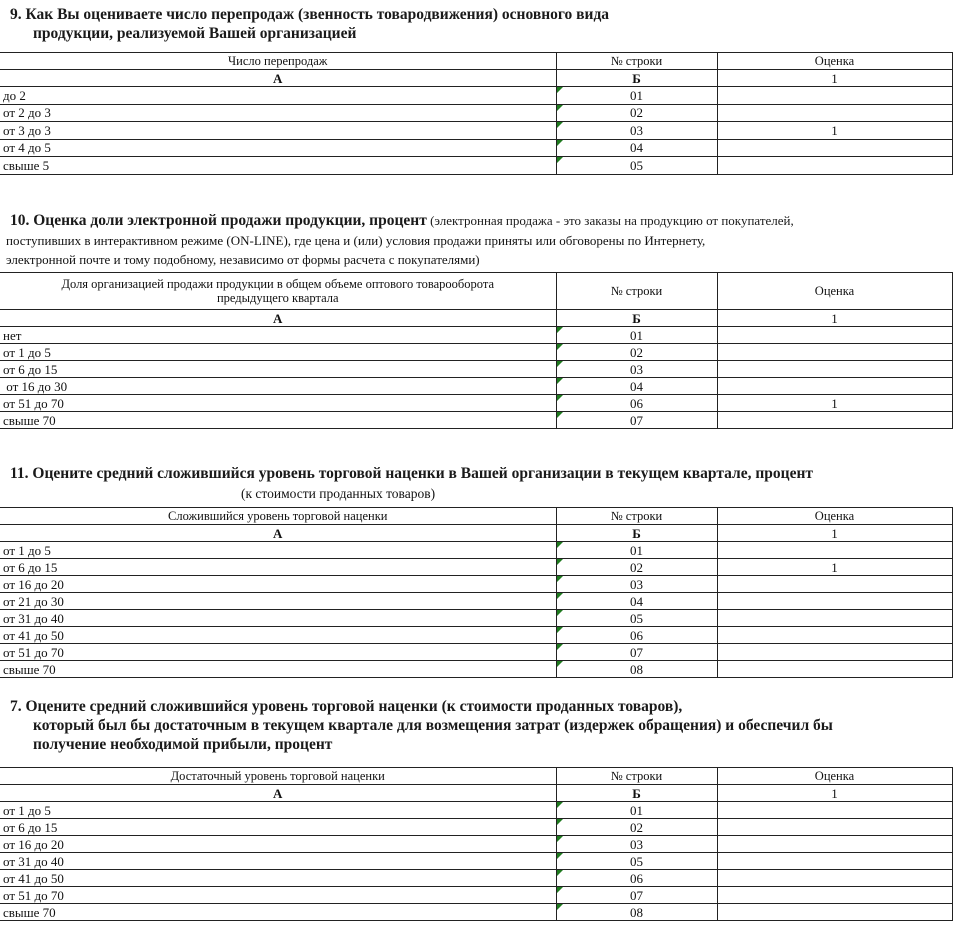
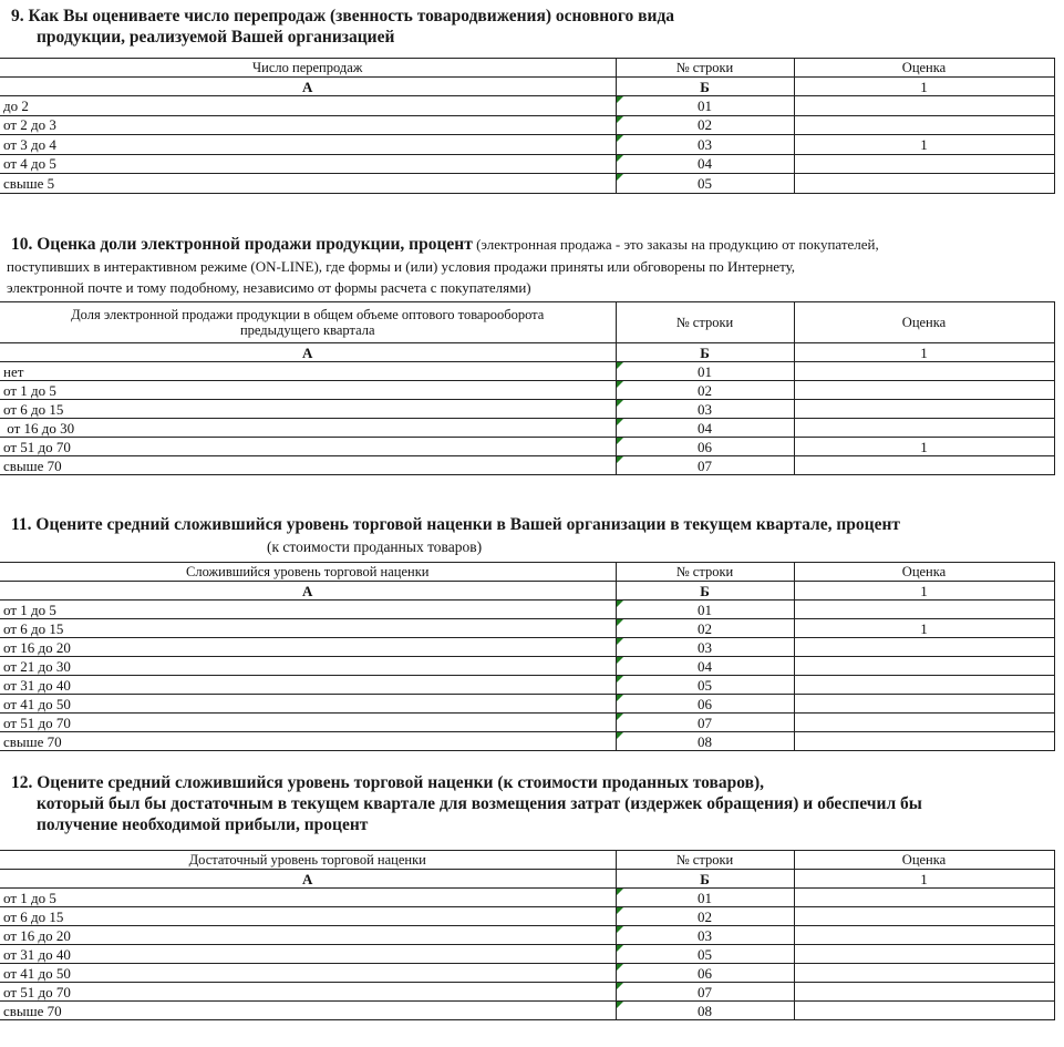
  9. Как Вы оцениваете число перепродаж (звенность товародвижения) основного вида
  продукции, реализуемой Вашей организацией
  Число перепродаж	№ строки	Оценка
  А	Б	1
  до 2	01
  от 2 до 3	02
- от 3 до 3	03	1
+ от 3 до 4	03	1
  от 4 до 5	04
  свыше 5	05
  10. Оценка доли электронной продажи продукции, процент (электронная продажа - это заказы на продукцию от покупателей,
- поступивших в интерактивном режиме (ON-LINE), где цена и (или) условия продажи приняты или обговорены по Интернету,
+ поступивших в интерактивном режиме (ON-LINE), где формы и (или) условия продажи приняты или обговорены по Интернету,
  электронной почте и тому подобному, независимо от формы расчета с покупателями)
- Доля организацией продажи продукции в общем объеме оптового товарооборота предыдущего квартала	№ строки	Оценка
+ Доля электронной продажи продукции в общем объеме оптового товарооборота предыдущего квартала	№ строки	Оценка
  А	Б	1
  нет	01
  от 1 до 5	02
  от 6 до 15	03
  от 16 до 30	04
  от 51 до 70	06	1
  свыше 70	07
  11. Оцените средний сложившийся уровень торговой наценки в Вашей организации в текущем квартале, процент
  (к стоимости проданных товаров)
  Сложившийся уровень торговой наценки	№ строки	Оценка
  А	Б	1
  от 1 до 5	01
  от 6 до 15	02	1
  от 16 до 20	03
  от 21 до 30	04
  от 31 до 40	05
  от 41 до 50	06
  от 51 до 70	07
  свыше 70	08
- 7. Оцените средний сложившийся уровень торговой наценки (к стоимости проданных товаров),
+ 12. Оцените средний сложившийся уровень торговой наценки (к стоимости проданных товаров),
  который был бы достаточным в текущем квартале для возмещения затрат (издержек обращения) и обеспечил бы
  получение необходимой прибыли, процент
  Достаточный уровень торговой наценки	№ строки	Оценка
  А	Б	1
  от 1 до 5	01
  от 6 до 15	02
  от 16 до 20	03
  от 31 до 40	05
  от 41 до 50	06
  от 51 до 70	07
  свыше 70	08
